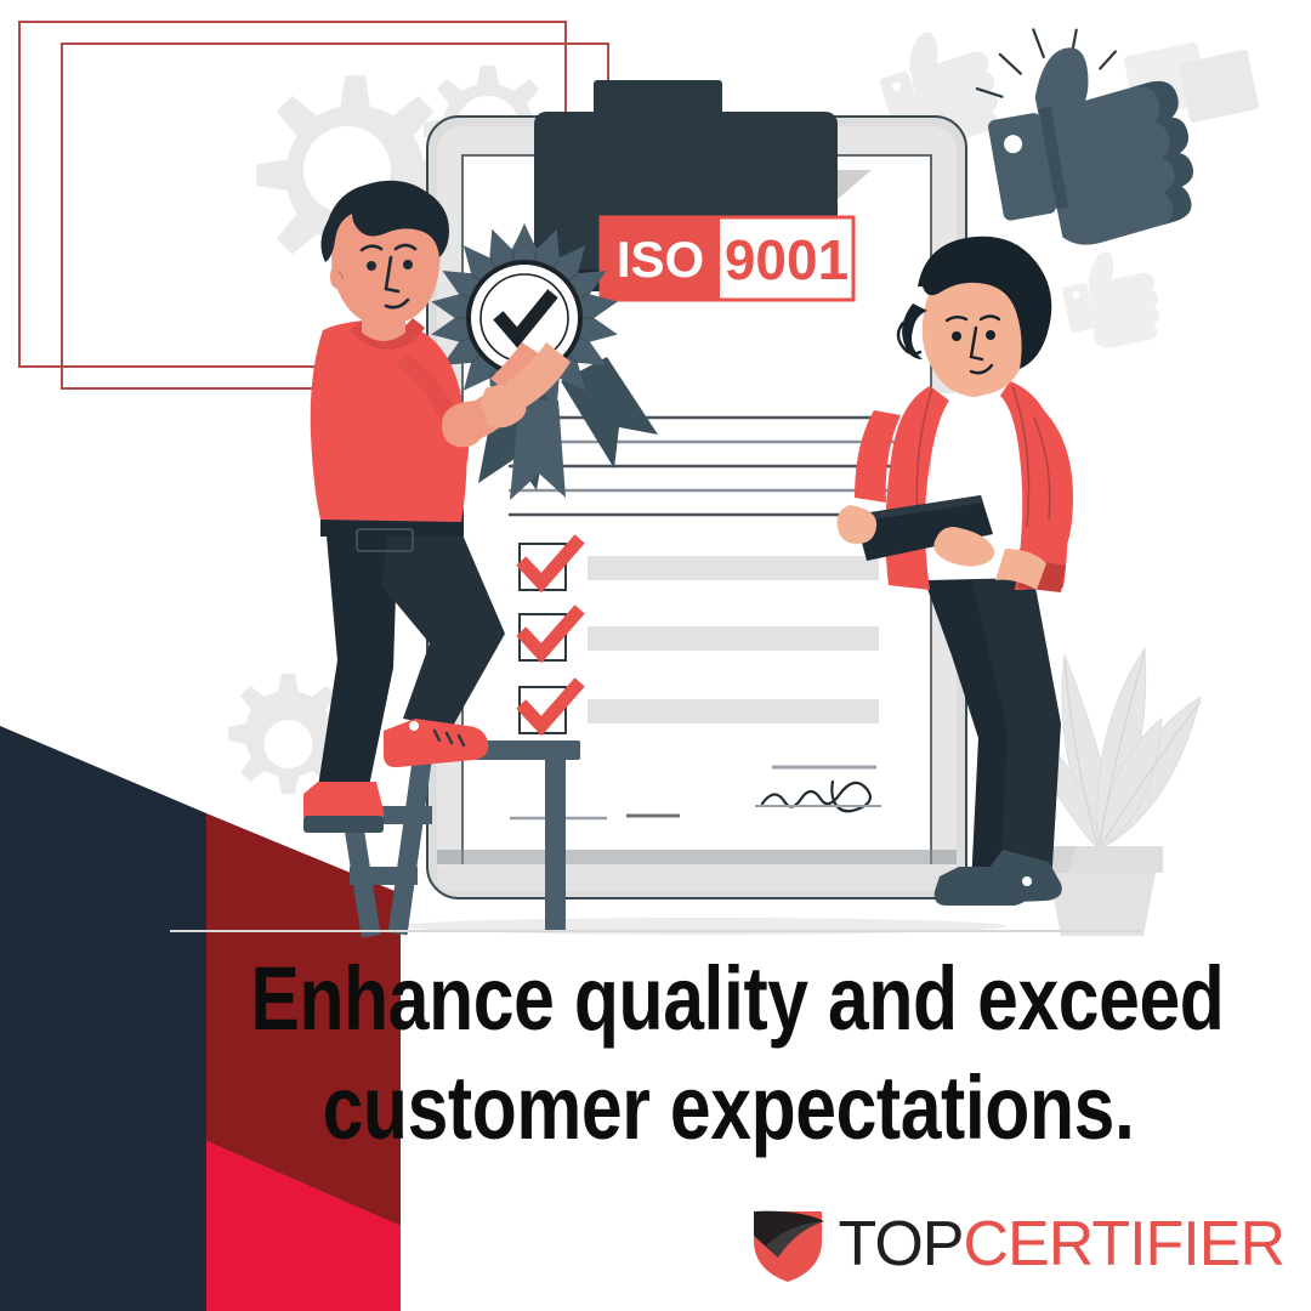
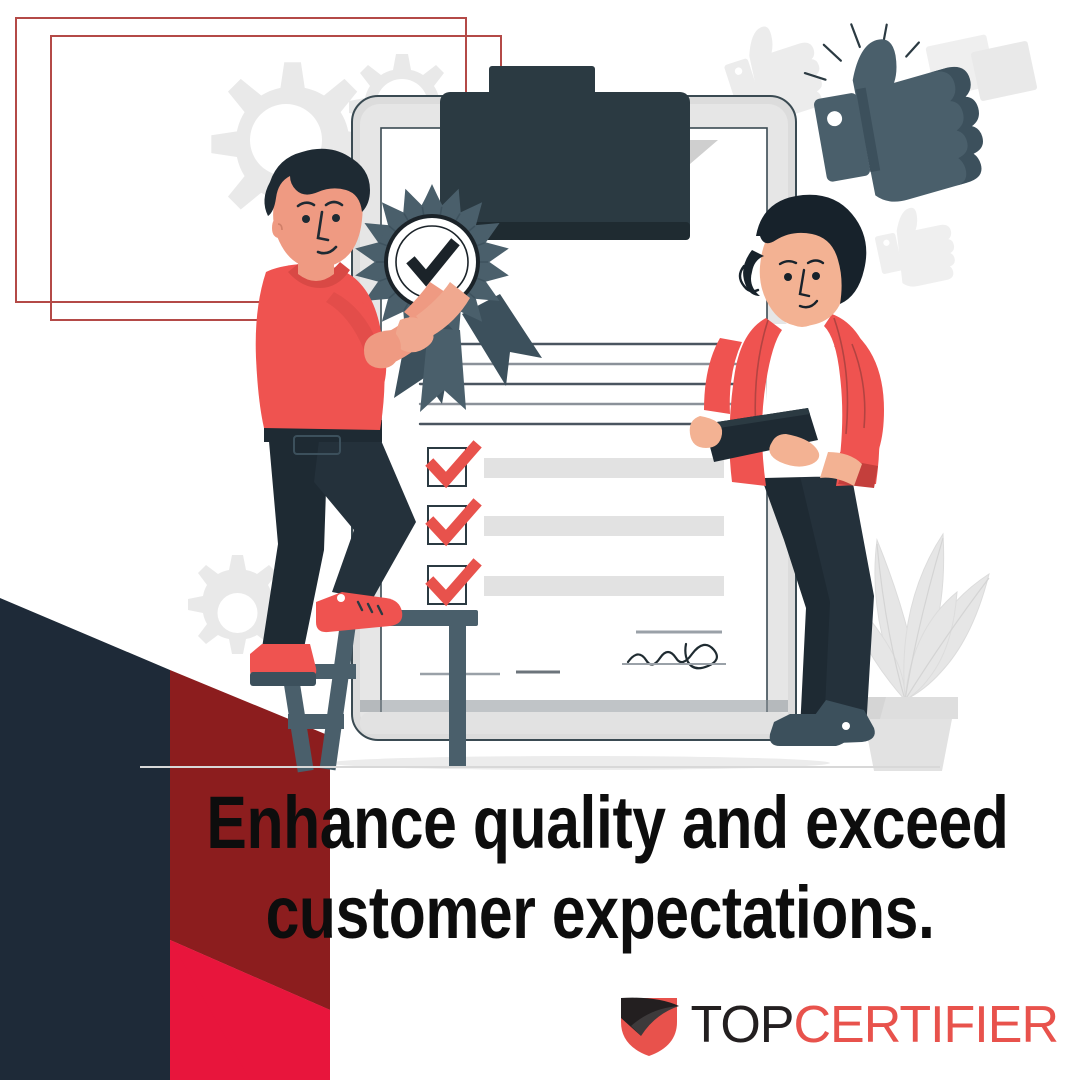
- ISO
- 9001
  Enhance quality and exceed
  customer expectations.
  TOPCERTIFIER
